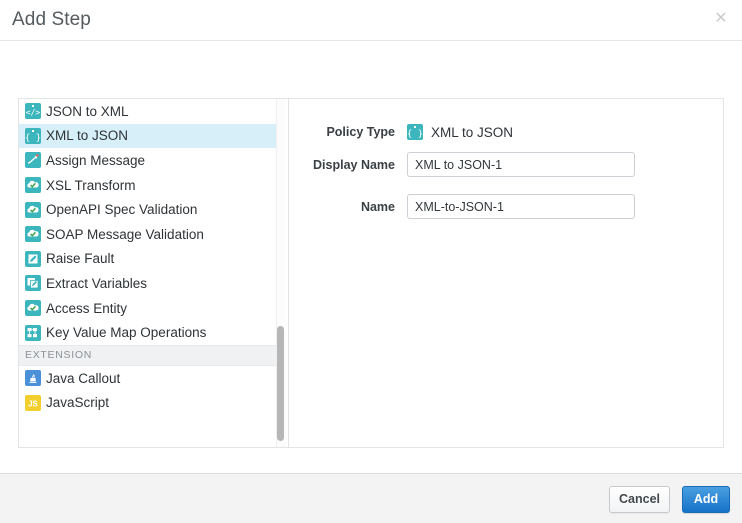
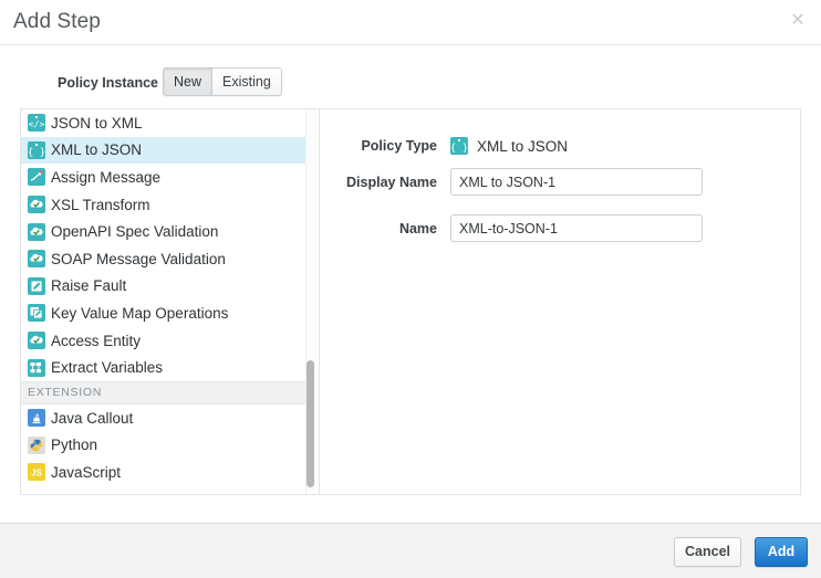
  Add Step
  ✕
+ Policy Instance
+ New
+ Existing
  </>
  JSON to XML
  { }
  XML to JSON
  Assign Message
  XSL Transform
  OpenAPI Spec Validation
  SOAP Message Validation
  Raise Fault
- Extract Variables
+ Key Value Map Operations
  Access Entity
- Key Value Map Operations
+ Extract Variables
  EXTENSION
  Java Callout
+ Python
  JS
  JavaScript
  Policy Type
  { }
  XML to JSON
  Display Name
  XML to JSON-1
  Name
  XML-to-JSON-1
  Cancel
  Add
